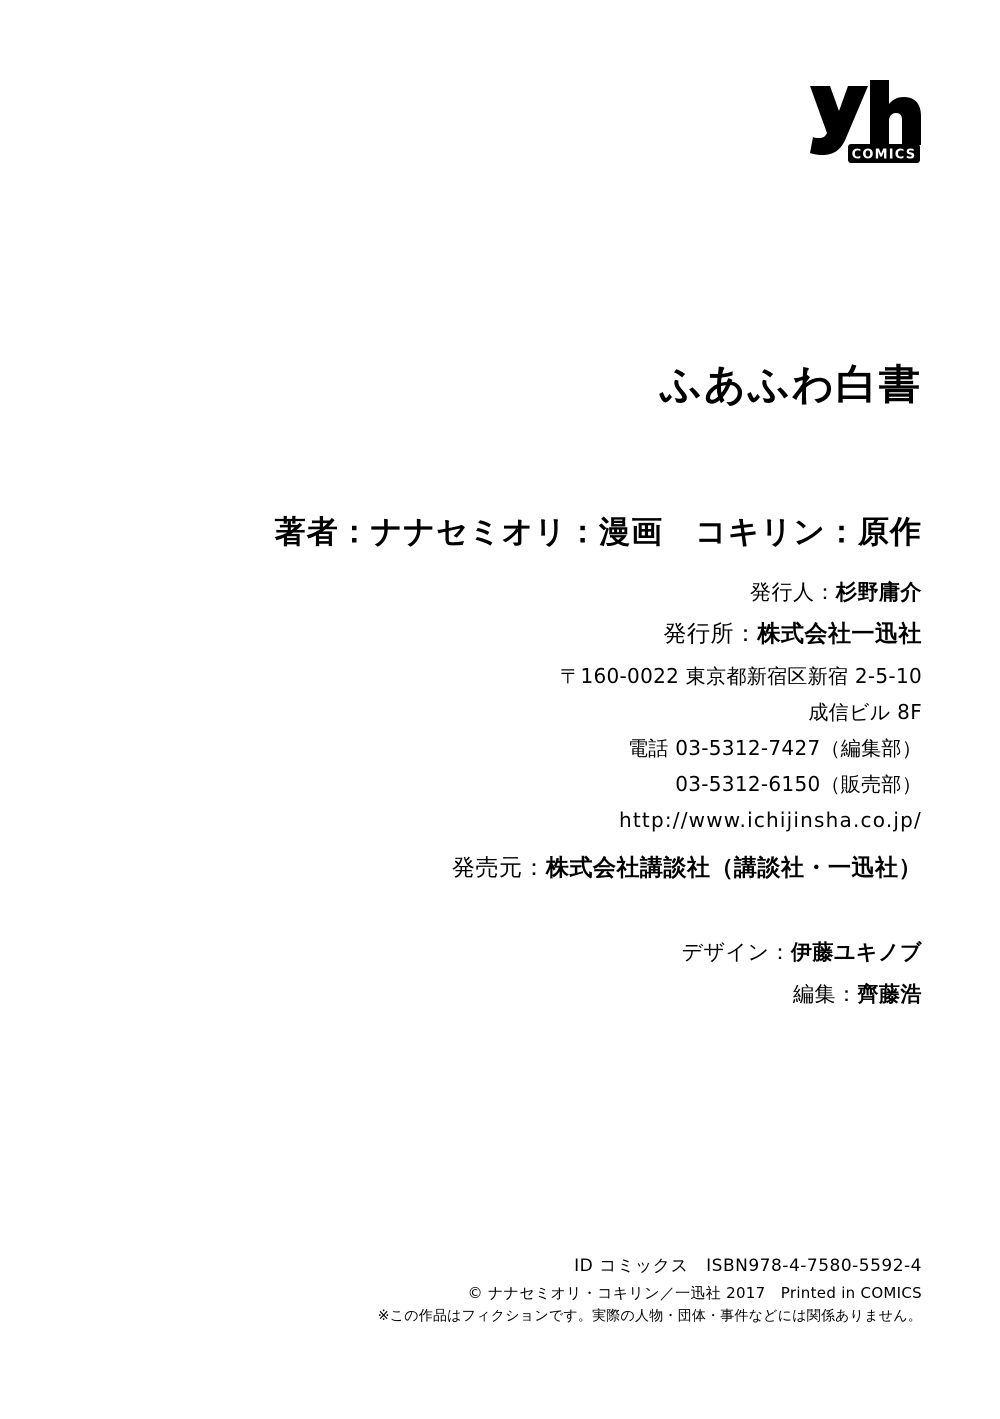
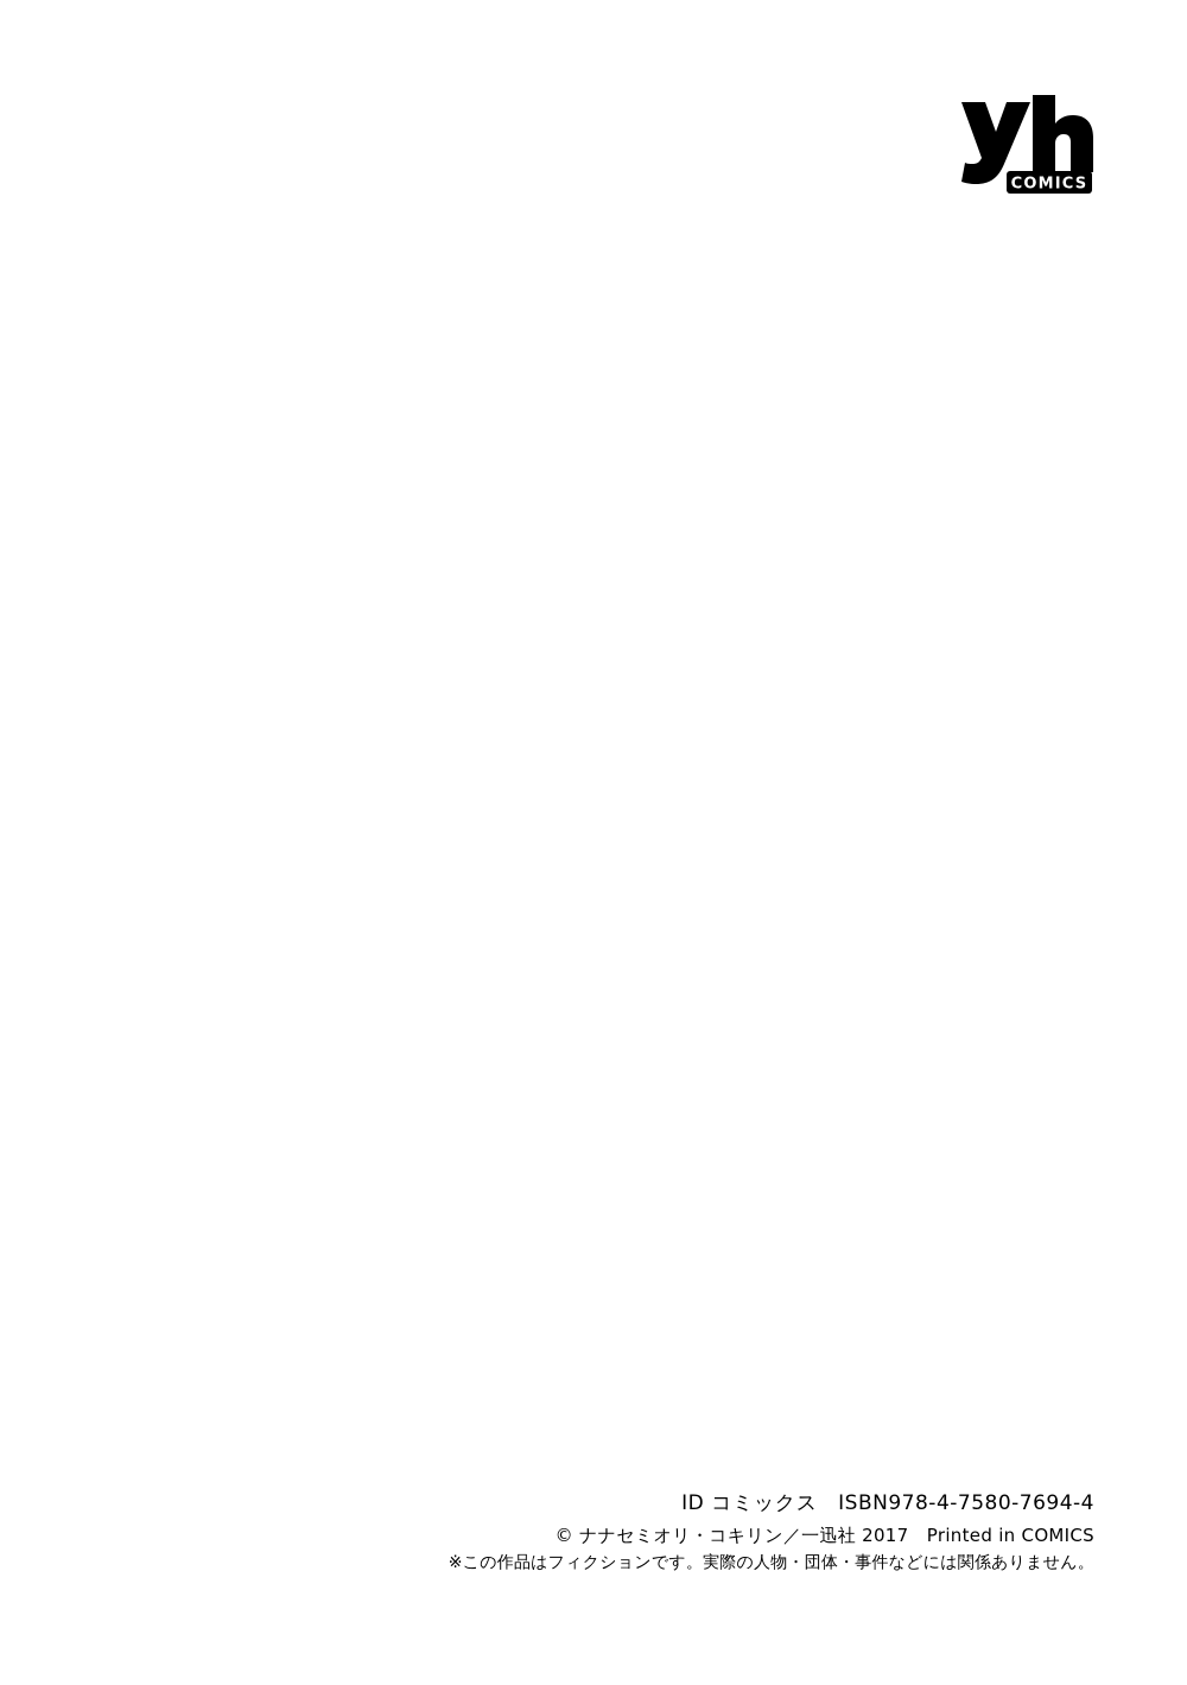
  COMICS
- ふあふわ白書
- 著者：ナナセミオリ：漫画 コキリン：原作
- 発行人：杉野庸介
- 発行所：株式会社一迅社
- 〒160-0022 東京都新宿区新宿 2-5-10
- 成信ビル 8F
- 電話 03-5312-7427（編集部）
- 03-5312-6150（販売部）
- http://www.ichijinsha.co.jp/
- 発売元：株式会社講談社（講談社・一迅社）
- デザイン：伊藤ユキノブ
- 編集：齊藤浩
- ID コミックス ISBN978-4-7580-5592-4
+ ID コミックス ISBN978-4-7580-7694-4
  © ナナセミオリ・コキリン／一迅社 2017 Printed in COMICS
  ※この作品はフィクションです。実際の人物・団体・事件などには関係ありません。
